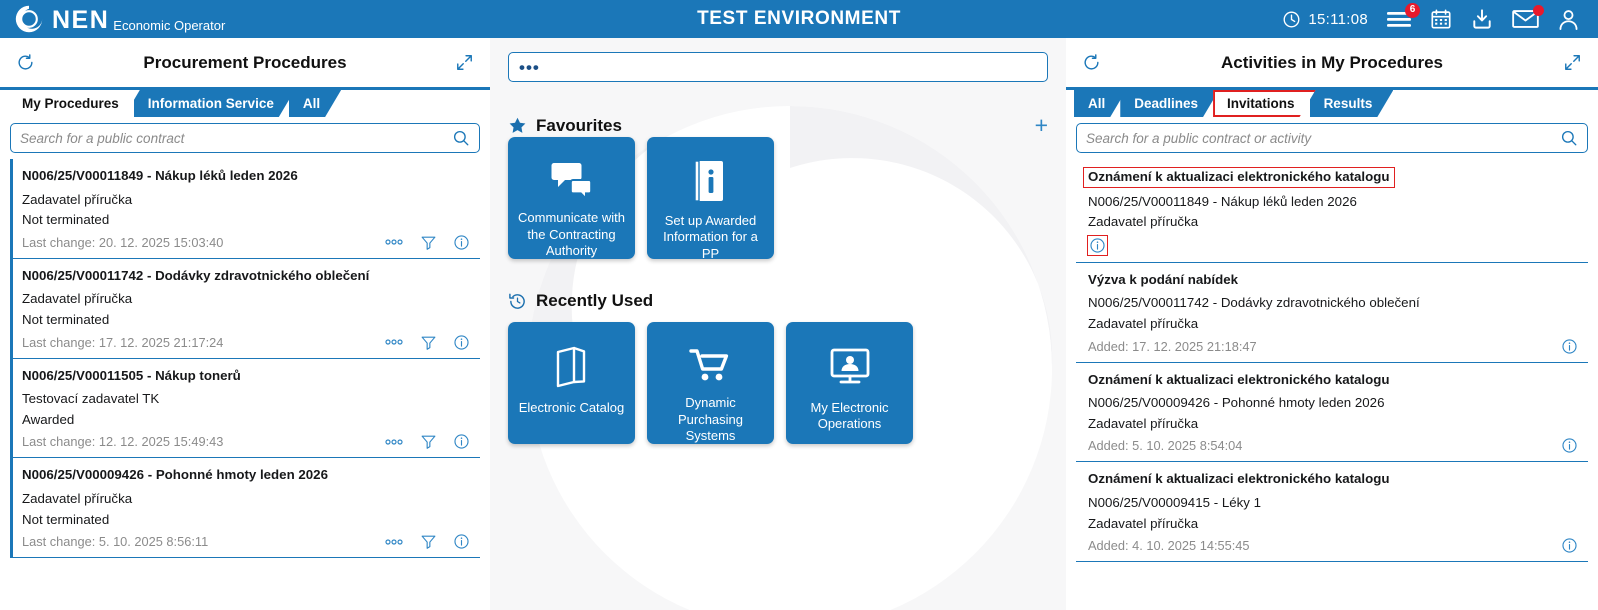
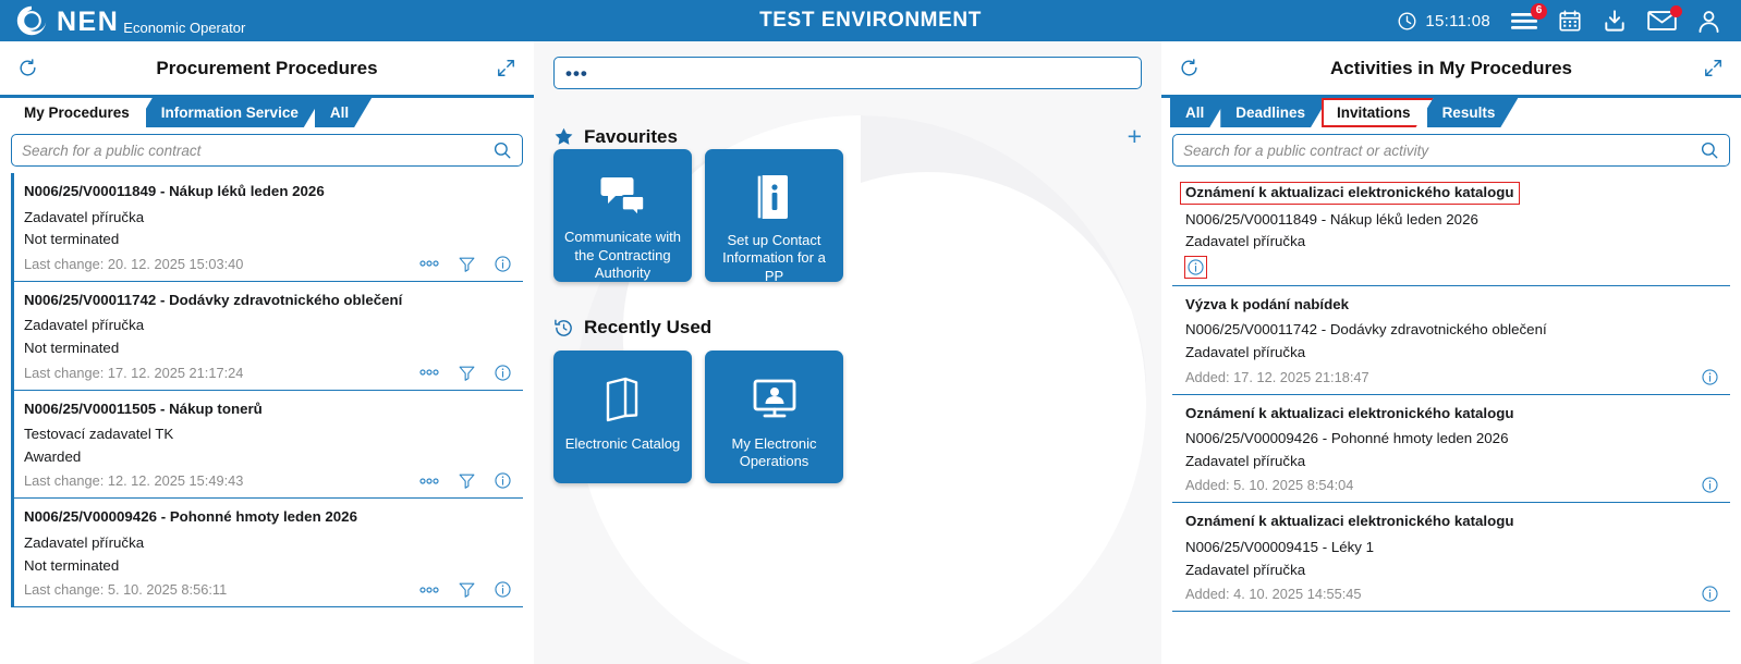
  NEN
  Economic Operator
  TEST ENVIRONMENT
  15:11:08
  6
  Procurement Procedures
  My Procedures
  Information Service
  All
  Search for a public contract
  N006/25/V00011849 - Nákup léků leden 2026
  Zadavatel příručka
  Not terminated
  Last change: 20. 12. 2025 15:03:40
  N006/25/V00011742 - Dodávky zdravotnického oblečení
  Zadavatel příručka
  Not terminated
  Last change: 17. 12. 2025 21:17:24
  N006/25/V00011505 - Nákup tonerů
  Testovací zadavatel TK
  Awarded
  Last change: 12. 12. 2025 15:49:43
  N006/25/V00009426 - Pohonné hmoty leden 2026
  Zadavatel příručka
  Not terminated
  Last change: 5. 10. 2025 8:56:11
  •••
  Favourites
  +
  Communicate with the Contracting Authority
- Set up Awarded Information for a PP
+ Set up Contact Information for a PP
  Recently Used
  Electronic Catalog
- Dynamic Purchasing Systems
  My Electronic Operations
  Activities in My Procedures
  All
  Deadlines
  Invitations
  Results
  Search for a public contract or activity
  Oznámení k aktualizaci elektronického katalogu
  N006/25/V00011849 - Nákup léků leden 2026
  Zadavatel příručka
  Výzva k podání nabídek
  N006/25/V00011742 - Dodávky zdravotnického oblečení
  Zadavatel příručka
  Added: 17. 12. 2025 21:18:47
  Oznámení k aktualizaci elektronického katalogu
  N006/25/V00009426 - Pohonné hmoty leden 2026
  Zadavatel příručka
  Added: 5. 10. 2025 8:54:04
  Oznámení k aktualizaci elektronického katalogu
  N006/25/V00009415 - Léky 1
  Zadavatel příručka
  Added: 4. 10. 2025 14:55:45
